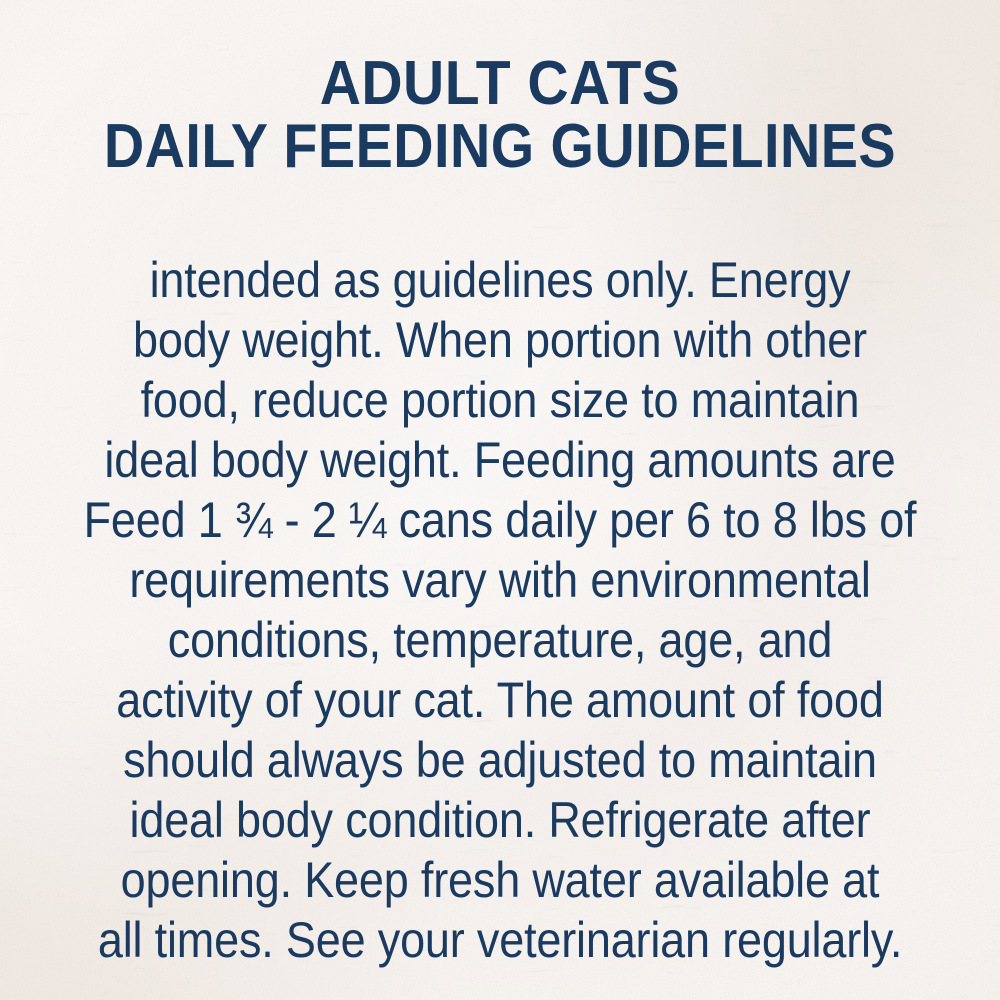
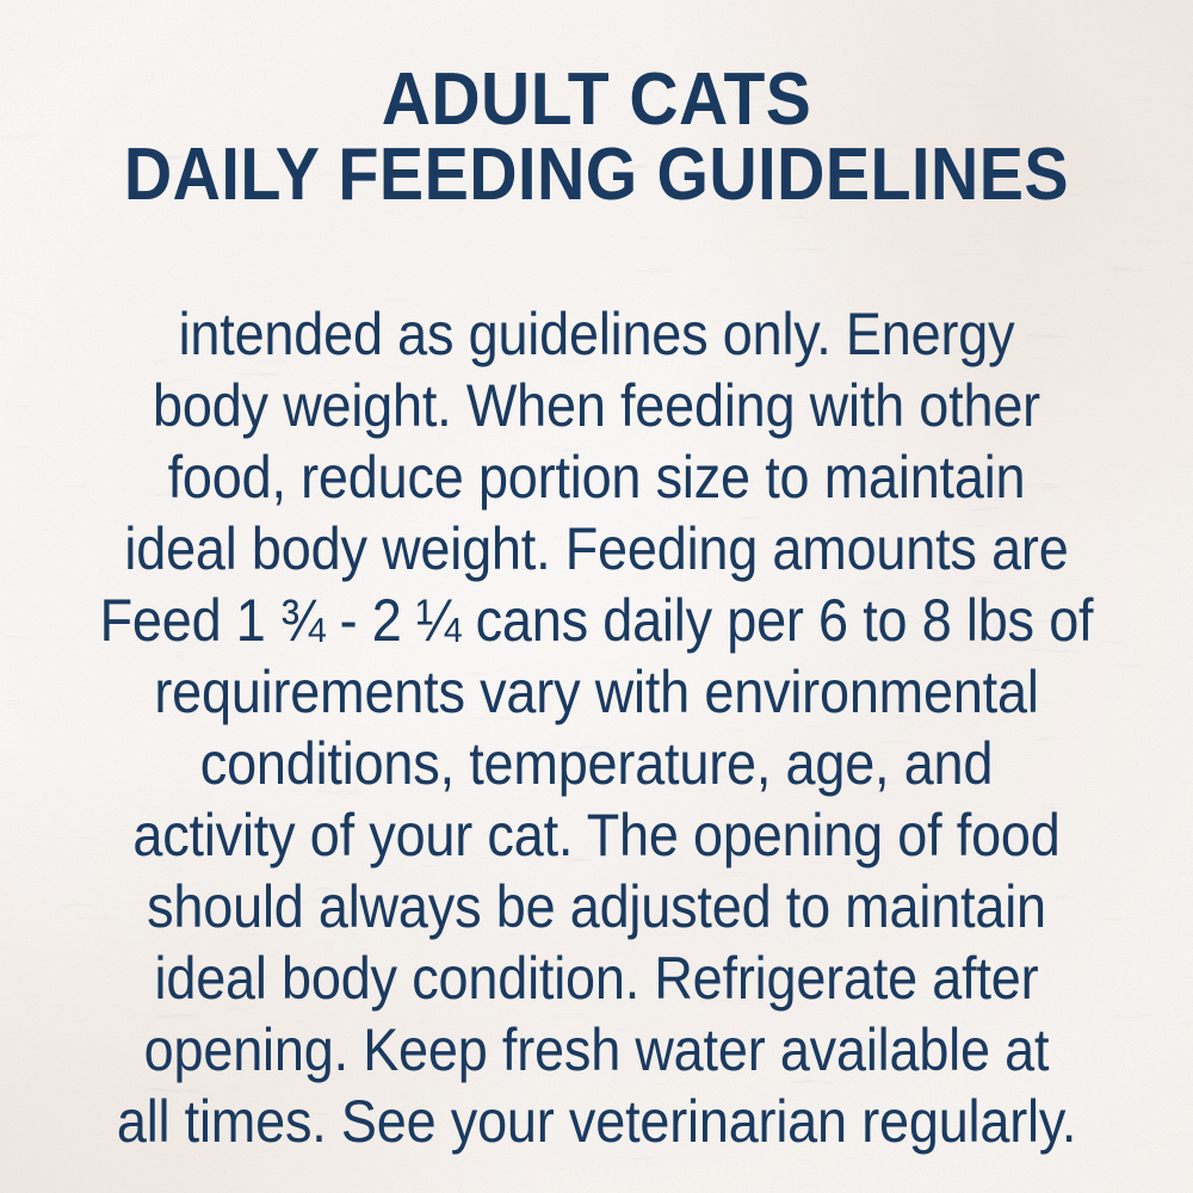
  ADULT CATS
  DAILY FEEDING GUIDELINES
  intended as guidelines only. Energy
- body weight. When portion with other
+ body weight. When feeding with other
  food, reduce portion size to maintain
  ideal body weight. Feeding amounts are
  Feed 1 ¾ - 2 ¼ cans daily per 6 to 8 lbs of
  requirements vary with environmental
  conditions, temperature, age, and
- activity of your cat. The amount of food
+ activity of your cat. The opening of food
  should always be adjusted to maintain
  ideal body condition. Refrigerate after
  opening. Keep fresh water available at
  all times. See your veterinarian regularly.
